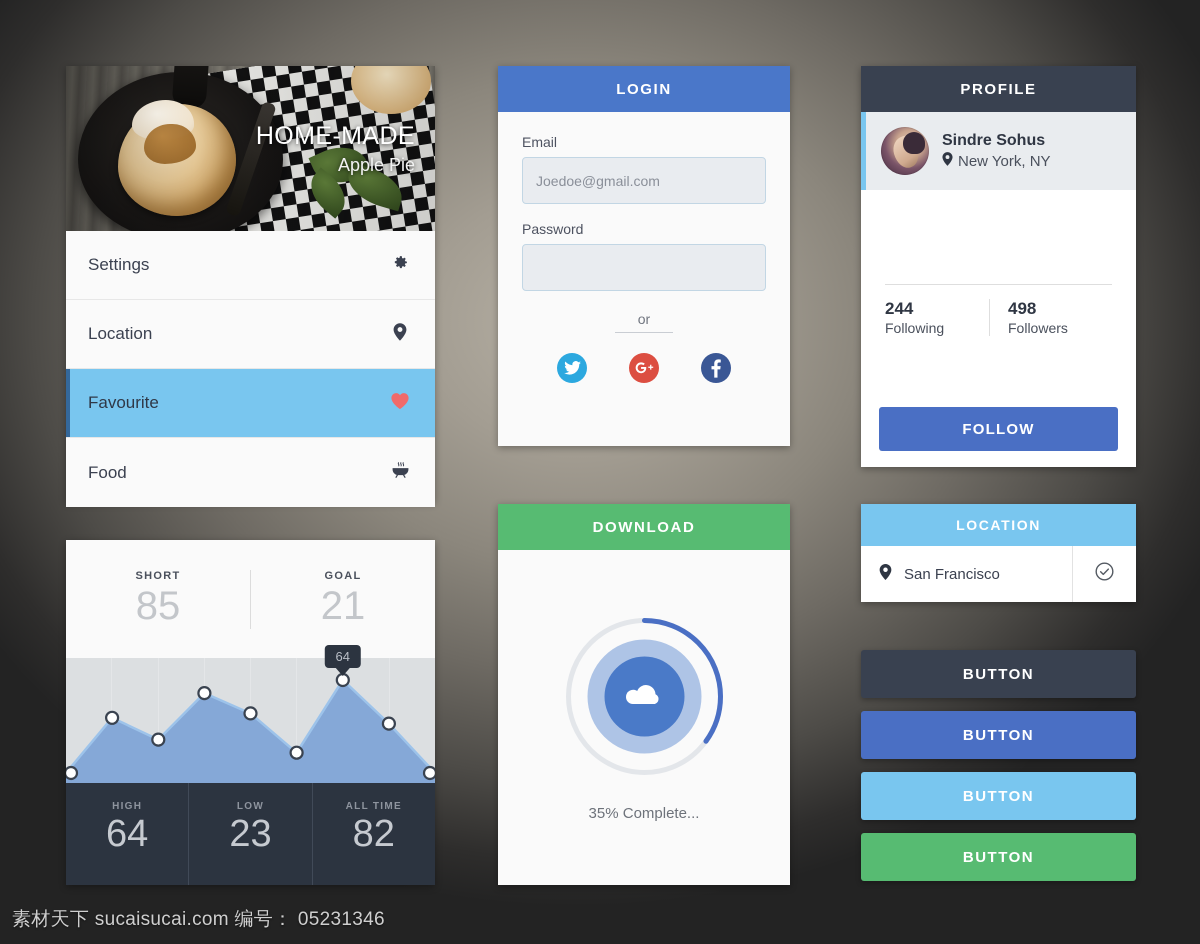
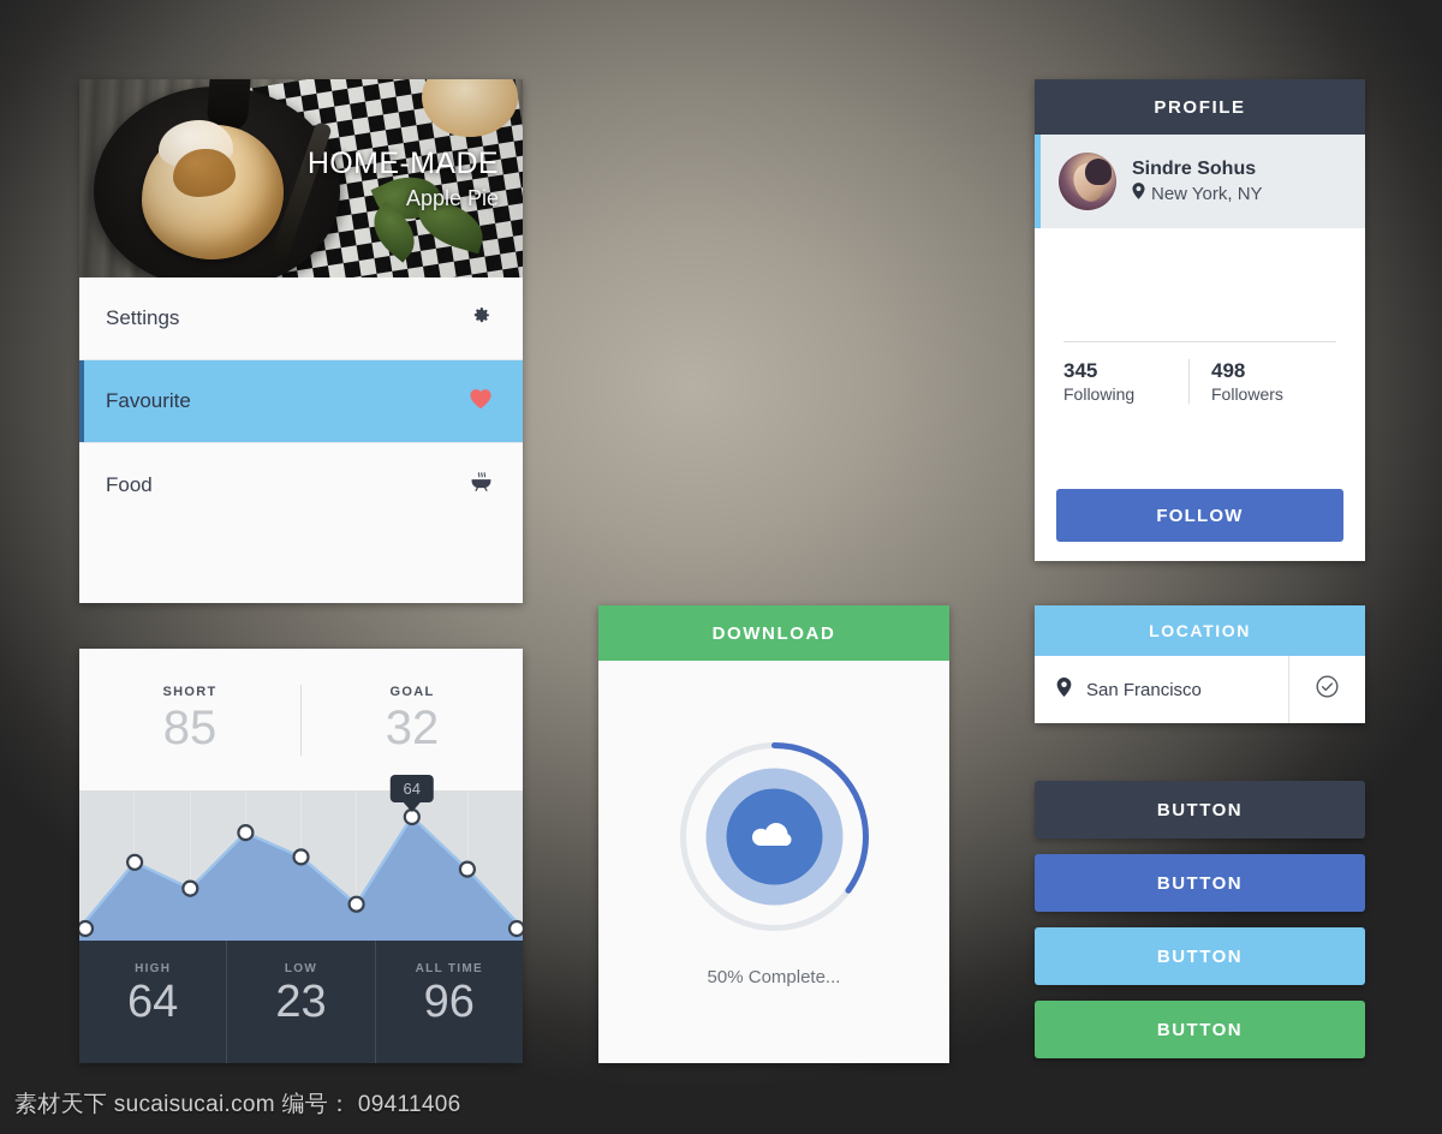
  HOME-MADE
  Apple Pie
  Settings
- Location
  Favourite
  Food
- LOGIN
- Email
- Joedoe@gmail.com
- Password
- or
  PROFILE
  Sindre Sohus
  New York, NY
- 244
+ 345
  Following
  498
  Followers
  FOLLOW
  SHORT
  85
  GOAL
- 21
+ 32
  64
  HIGH
  64
  LOW
  23
  ALL TIME
- 82
+ 96
  DOWNLOAD
- 35% Complete...
+ 50% Complete...
  LOCATION
  San Francisco
  BUTTON
  BUTTON
  BUTTON
  BUTTON
- 素材天下 sucaisucai.com 编号： 05231346
+ 素材天下 sucaisucai.com 编号： 09411406
